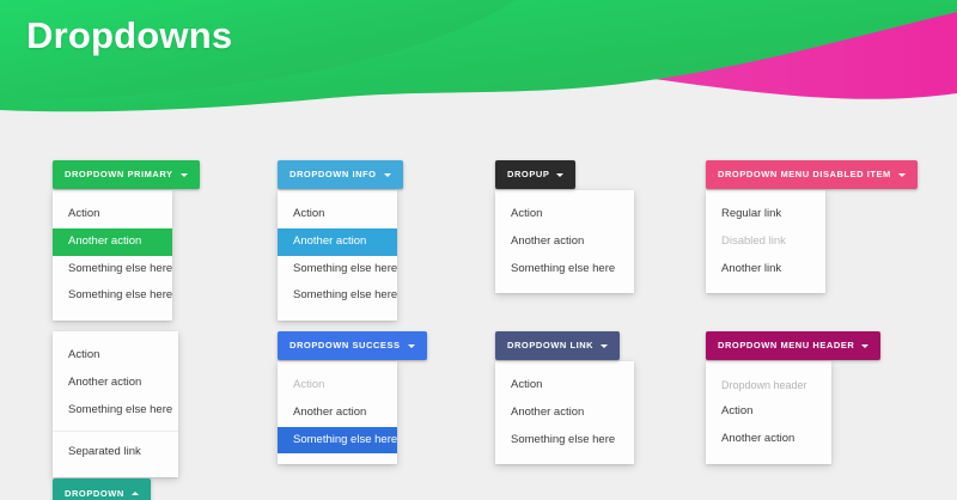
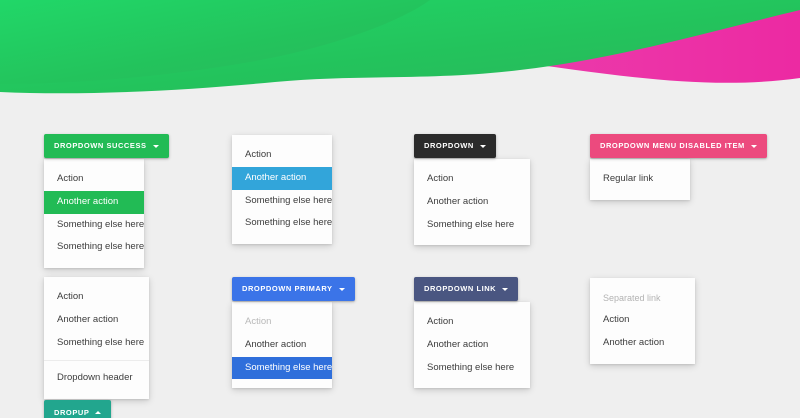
- Dropdowns
- DROPDOWN PRIMARY
+ DROPDOWN SUCCESS
  Action
  Another action
  Something else here
  Something else here
- DROPDOWN INFO
  Action
  Another action
  Something else here
  Something else here
- DROPUP
+ DROPDOWN
  Action
  Another action
  Something else here
  DROPDOWN MENU DISABLED ITEM
  Regular link
- Disabled link
- Another link
  Action
  Another action
  Something else here
- Separated link
+ Dropdown header
- DROPDOWN
+ DROPUP
- DROPDOWN SUCCESS
+ DROPDOWN PRIMARY
  Action
  Another action
  Something else here
  DROPDOWN LINK
  Action
  Another action
  Something else here
- DROPDOWN MENU HEADER
- Dropdown header
+ Separated link
  Action
  Another action
